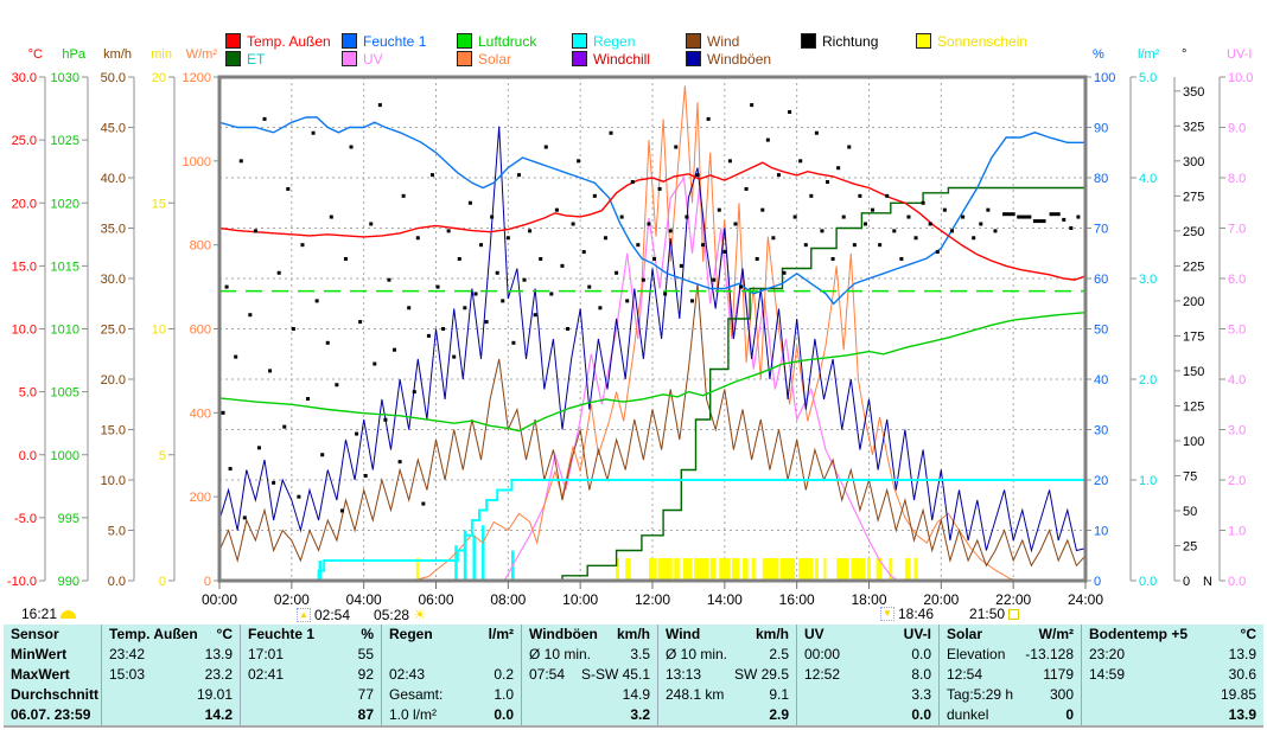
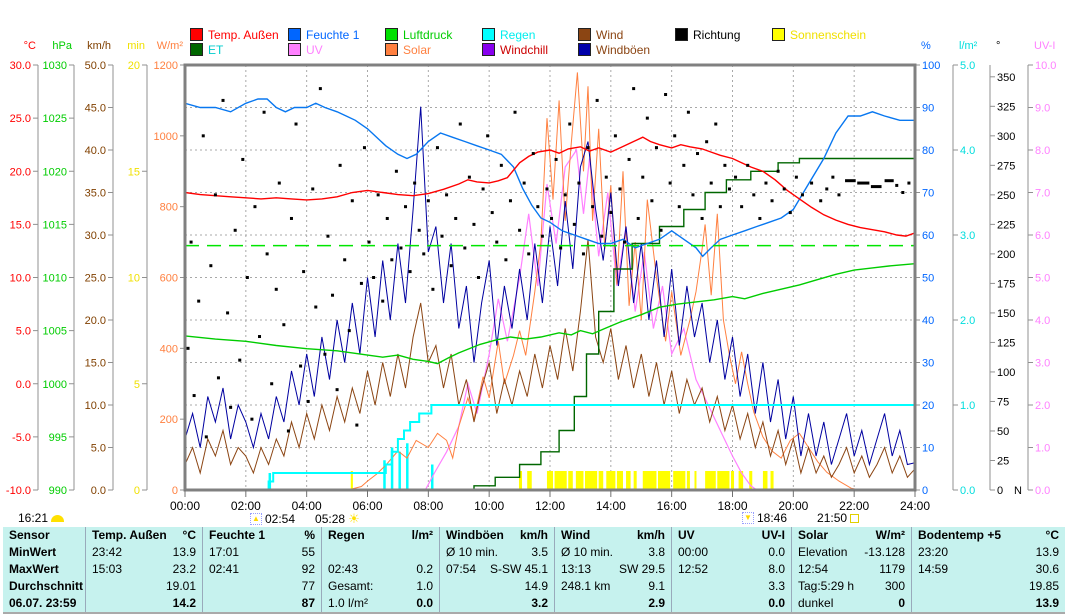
  Temp. Außen
  Feuchte 1
  Luftdruck
  Regen
  Wind
  Richtung
  Sonnenschein
  ET
  UV
  Solar
  Windchill
  Windböen
  °C
  hPa
  km/h
  min
  W/m²
  %
  l/m²
  °
  UV-I
  30.0
  25.0
  20.0
  15.0
  10.0
  5.0
  0.0
  -5.0
  -10.0
  1030
  1025
  1020
  1015
  1010
  1005
  1000
  995
  990
  50.0
  45.0
  40.0
  35.0
  30.0
  25.0
  20.0
  15.0
  10.0
  5.0
  0.0
  20
  15
  10
  5
  0
  1200
  1000
  800
  600
  400
  200
  0
  100
  90
  80
  70
  60
  50
  40
  30
  20
  10
  0
  5.0
  4.0
  3.0
  2.0
  1.0
  0.0
  350
  325
  300
  275
  250
  225
  200
  175
  150
  125
  100
  75
  50
  25
  0
  N
  10.0
  9.0
  8.0
  7.0
  6.0
  5.0
  4.0
  3.0
  2.0
  1.0
  0.0
  00:00
  02:00
  04:00
  06:00
  08:00
  10:00
  12:00
  14:00
  16:00
  18:00
  20:00
  22:00
  24:00
  16:21
  ▲
  02:54
  05:28
  ☀
  ▼
  18:46
  21:50
  Sensor
  Temp. Außen
  °C
  Feuchte 1
  %
  Regen
  l/m²
  Windböen
  km/h
  Wind
  km/h
  UV
  UV-I
  Solar
  W/m²
  Bodentemp +5
  °C
  MinWert
  23:42
  13.9
  17:01
  55
  Ø 10 min.
  3.5
  Ø 10 min.
- 2.5
+ 3.8
  00:00
  0.0
  Elevation
  -13.128
  23:20
  13.9
  MaxWert
  15:03
  23.2
  02:41
  92
  02:43
  0.2
  07:54
  S-SW 45.1
  13:13
  SW 29.5
  12:52
  8.0
  12:54
  1179
  14:59
  30.6
  Durchschnitt
  19.01
  77
  Gesamt:
  1.0
  14.9
  248.1 km
  9.1
  3.3
  Tag:5:29 h
  300
  19.85
  06.07. 23:59
  14.2
  87
  1.0 l/m²
  0.0
  3.2
  2.9
  0.0
  dunkel
  0
  13.9
